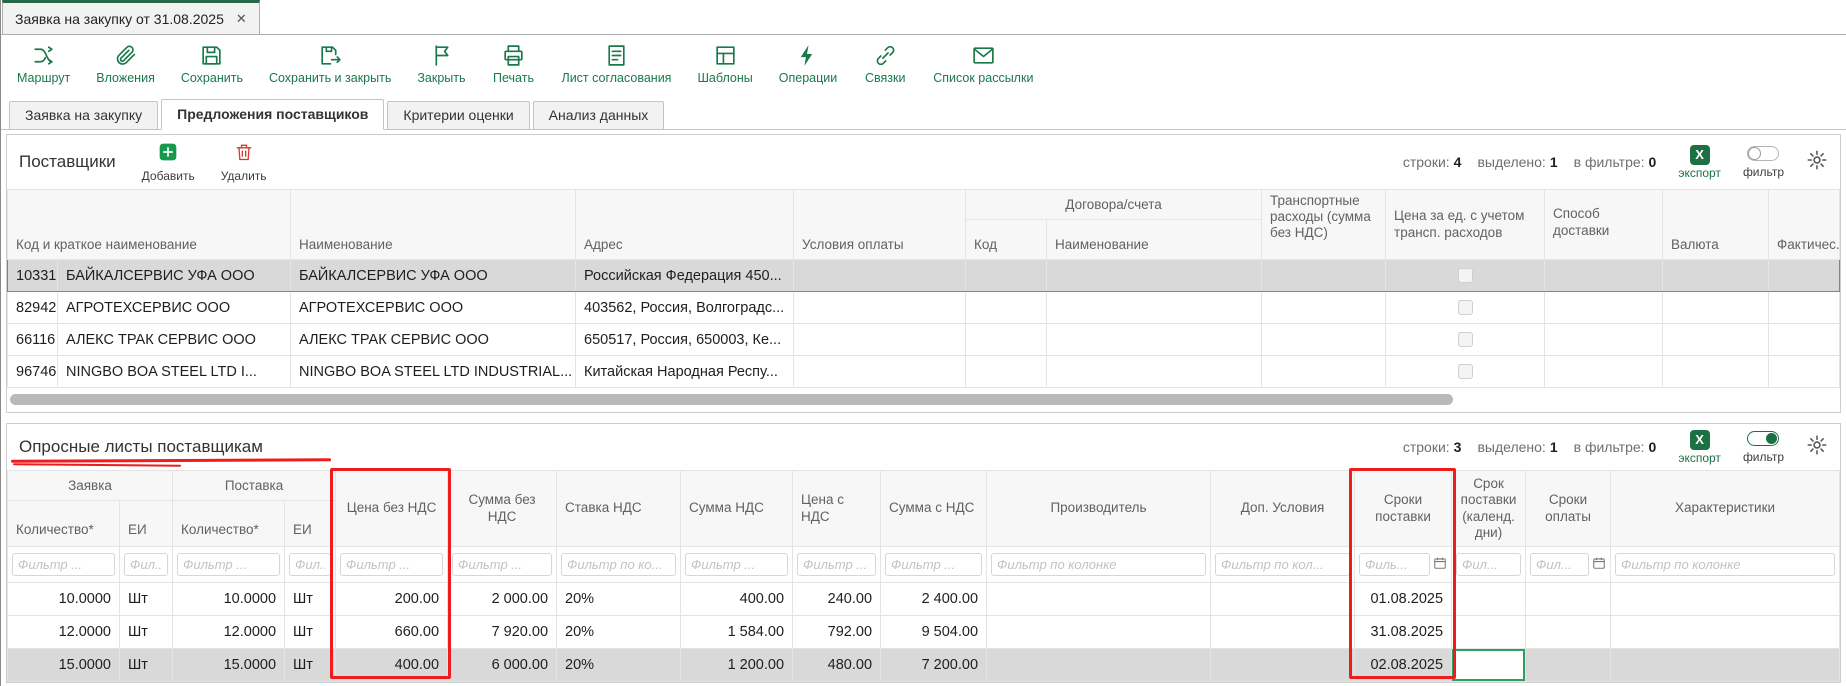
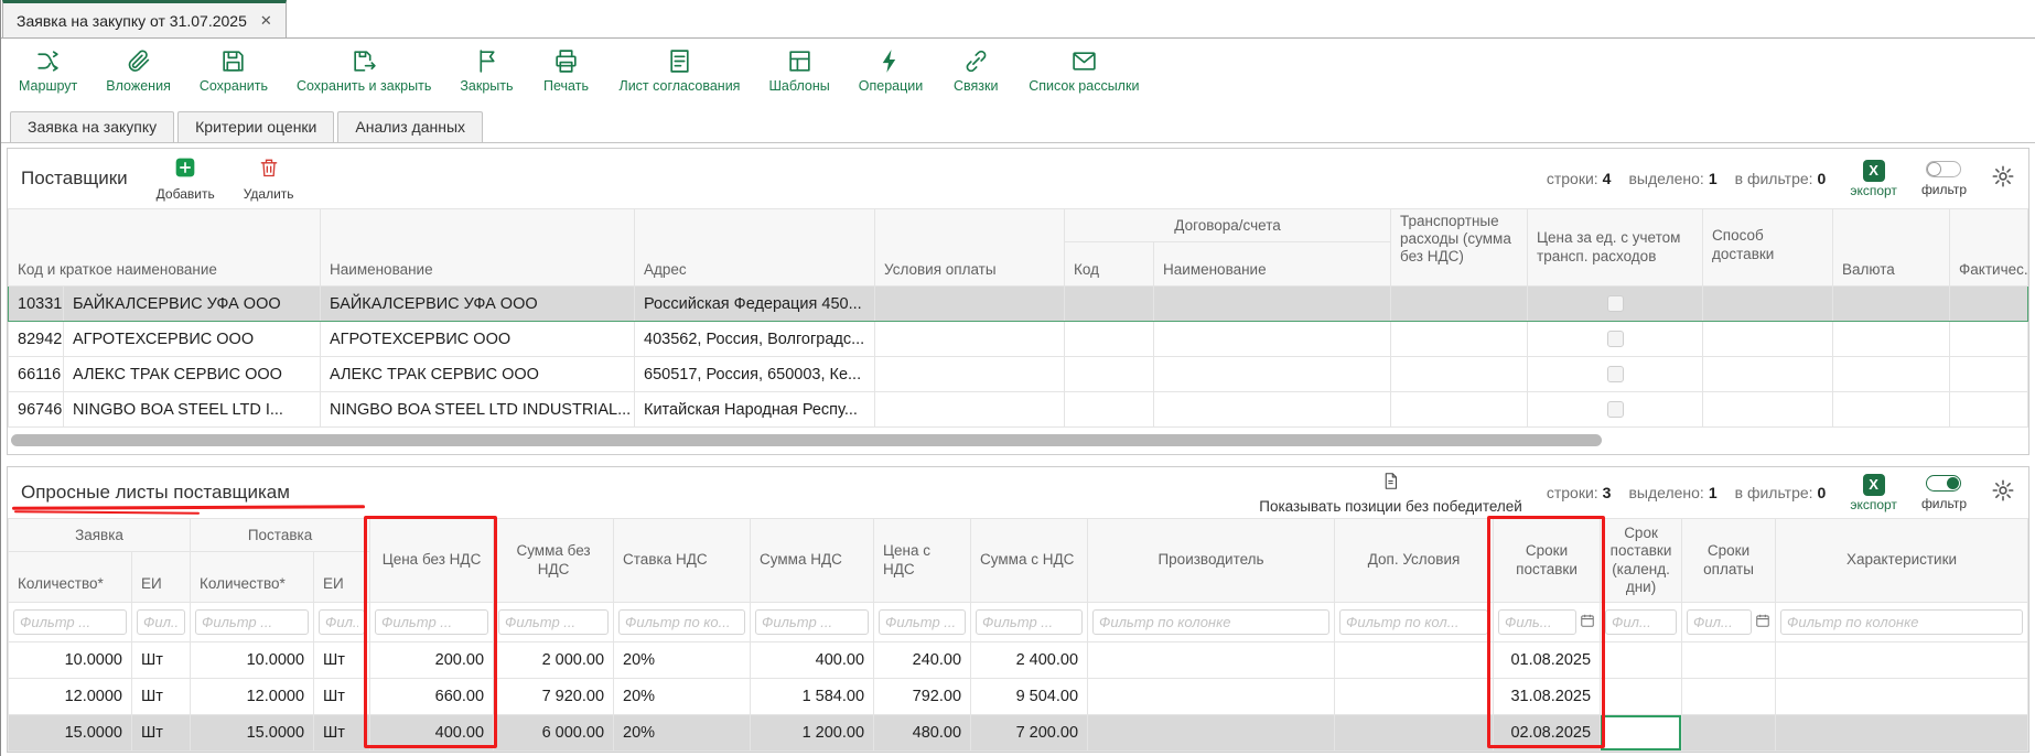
- Заявка на закупку от 31.08.2025
+ Заявка на закупку от 31.07.2025
  ✕
  Маршрут
  Вложения
  Сохранить
  Сохранить и закрыть
  Закрыть
  Печать
  Лист согласования
  Шаблоны
  Операции
  Связки
  Список рассылки
  Заявка на закупку
- Предложения поставщиков
  Критерии оценки
  Анализ данных
  Поставщики
  Добавить
  Удалить
  строки: 4
  выделено: 1
  в фильтре: 0
  X
  экспорт
  фильтр
  Код и краткое наименование	Наименование	Адрес	Условия оплаты	Договора/счета	Транспортные расходы (сумма без НДС)	Цена за ед. с учетом трансп. расходов	Способ доставки	Валюта	Фактичес.
  Код	Наименование
  10331	БАЙКАЛСЕРВИС УФА ООО	БАЙКАЛСЕРВИС УФА ООО	Российская Федерация 450...
  82942	АГРОТЕХСЕРВИС ООО	АГРОТЕХСЕРВИС ООО	403562, Россия, Волгоградс...
  66116	АЛЕКС ТРАК СЕРВИС ООО	АЛЕКС ТРАК СЕРВИС ООО	650517, Россия, 650003, Ке...
  96746	NINGBO BOA STEEL LTD I...	NINGBO BOA STEEL LTD INDUSTRIAL...	Китайская Народная Респу...
  Опросные листы поставщикам
+ Показывать позиции без победителей
  строки: 3
  выделено: 1
  в фильтре: 0
  X
  экспорт
  фильтр
  Заявка	Поставка	Цена без НДС	Сумма без НДС	Ставка НДС	Сумма НДС	Цена с НДС	Сумма с НДС	Производитель	Доп. Условия	Сроки поставки	Срок поставки (календ. дни)	Сроки оплаты	Характеристики
  Количество*	ЕИ	Количество*	ЕИ
  Фильтр ...	Фил..	Фильтр ...	Фил.	Фильтр ...	Фильтр ...	Фильтр по ко...	Фильтр ...	Фильтр ...	Фильтр ...	Фильтр по колонке	Фильтр по кол...	Филь...	Фил...	Фил...	Фильтр по колонке
  10.0000	Шт	10.0000	Шт	200.00	2 000.00	20%	400.00	240.00	2 400.00			01.08.2025
  12.0000	Шт	12.0000	Шт	660.00	7 920.00	20%	1 584.00	792.00	9 504.00			31.08.2025
  15.0000	Шт	15.0000	Шт	400.00	6 000.00	20%	1 200.00	480.00	7 200.00			02.08.2025
